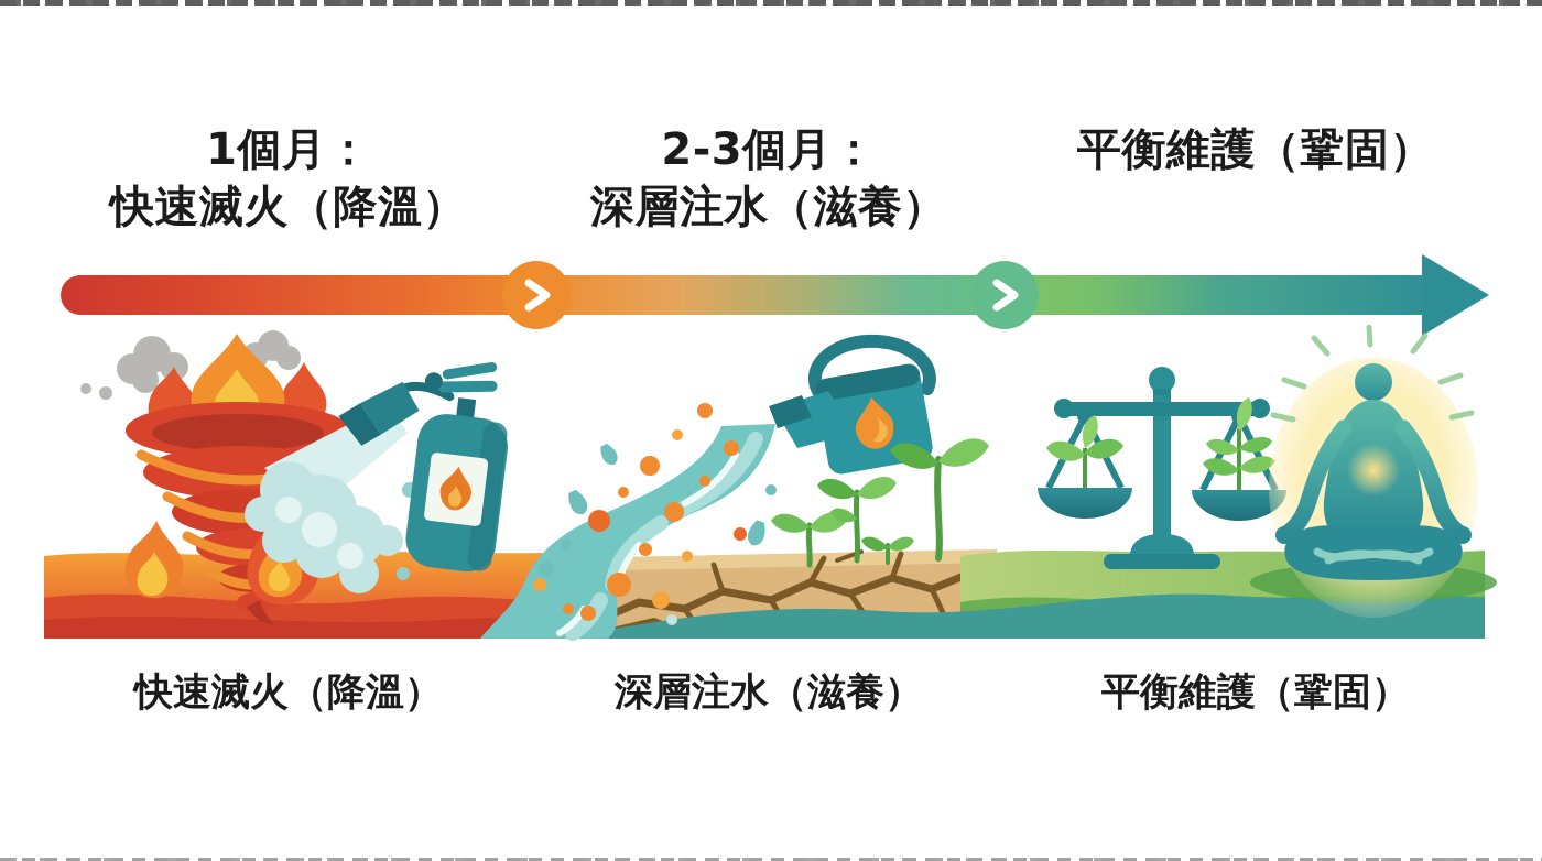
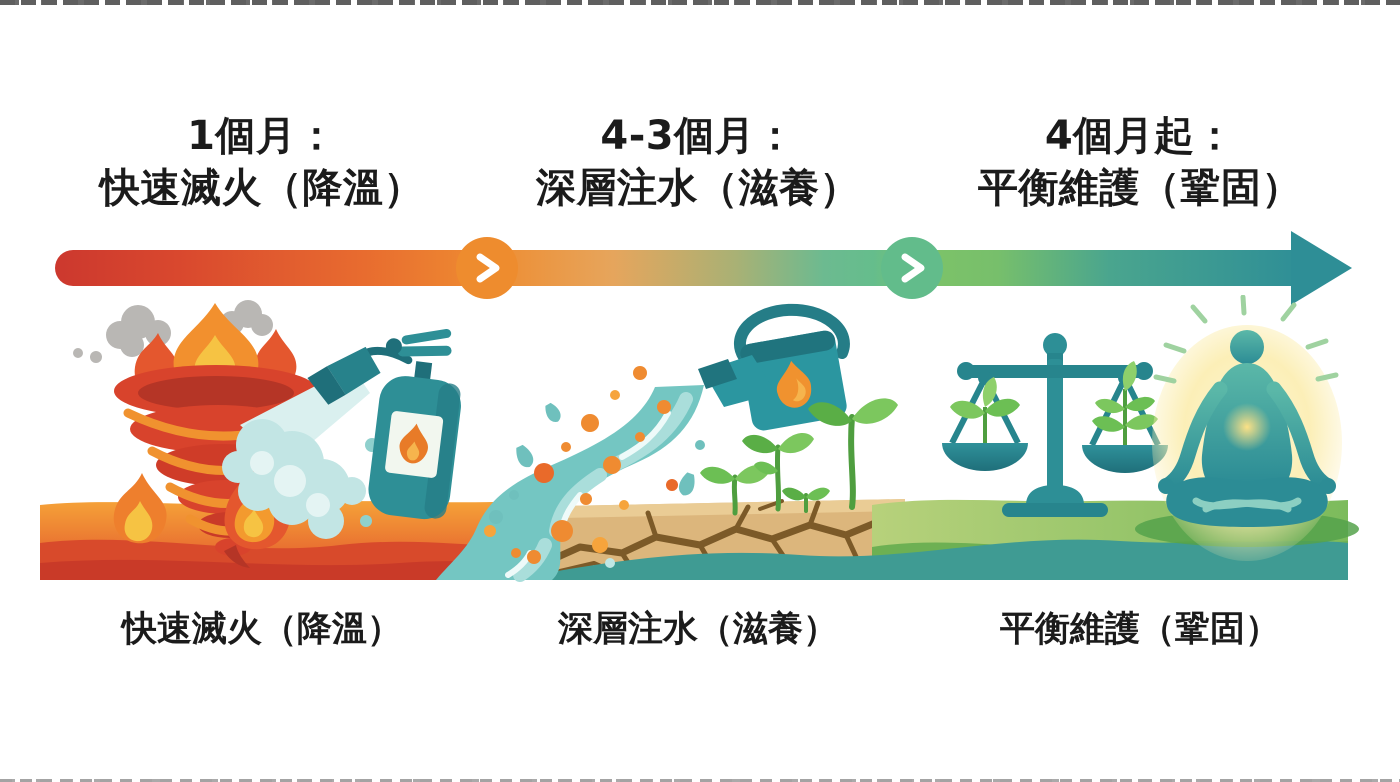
  1個月：
  快速滅火（降溫）
- 2-3個月：
+ 4-3個月：
  深層注水（滋養）
+ 4個月起：
  平衡維護（鞏固）
  快速滅火（降溫）
  深層注水（滋養）
  平衡維護（鞏固）
